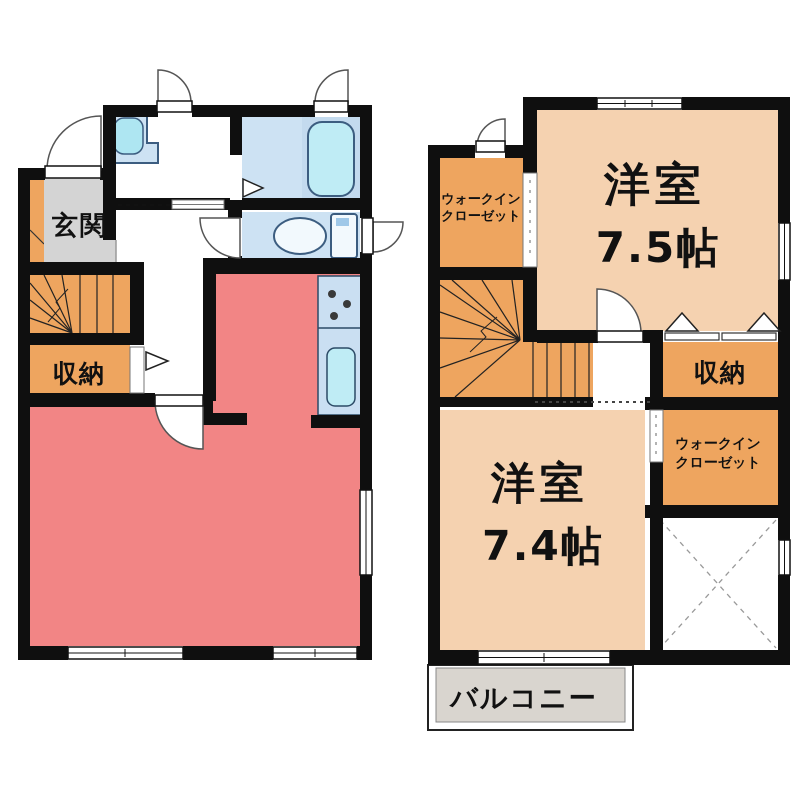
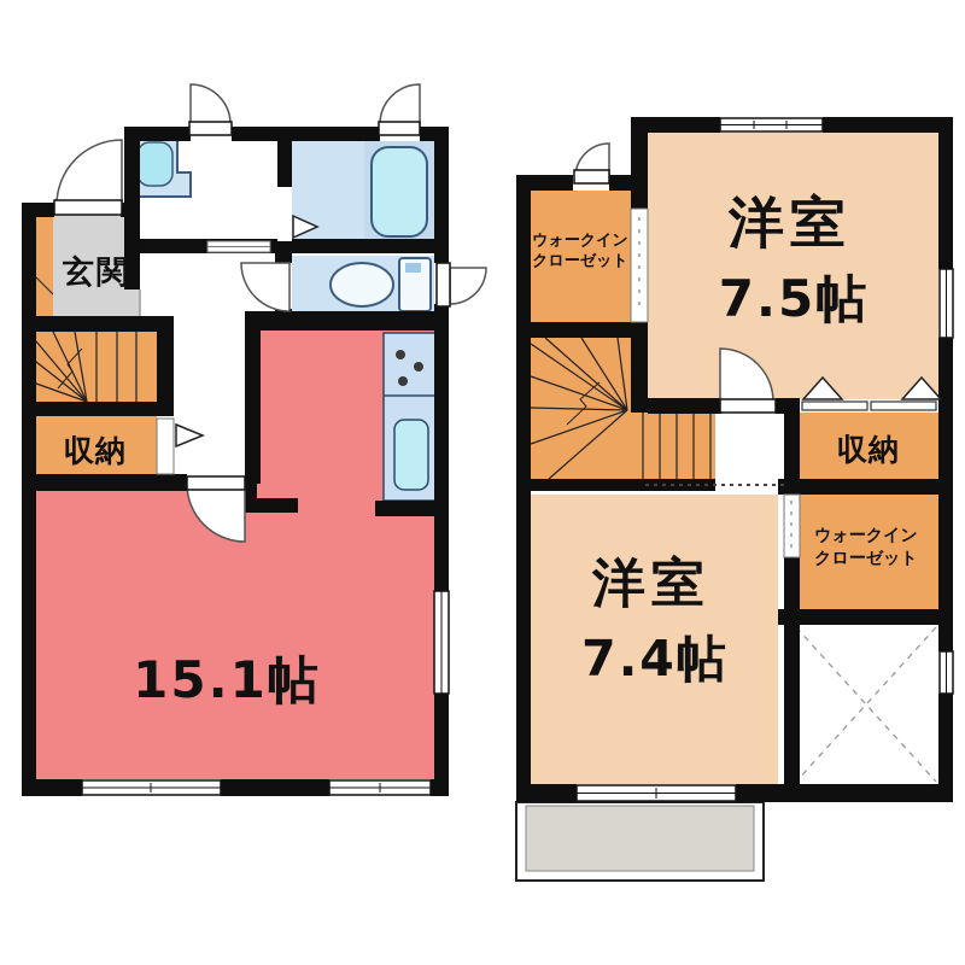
  玄関
  収納
+ 15.1帖
  洋室
  7.5帖
  ウォークイン
  クローゼット
  収納
  ウォークイン
  クローゼット
  洋室
  7.4帖
- バルコニー
